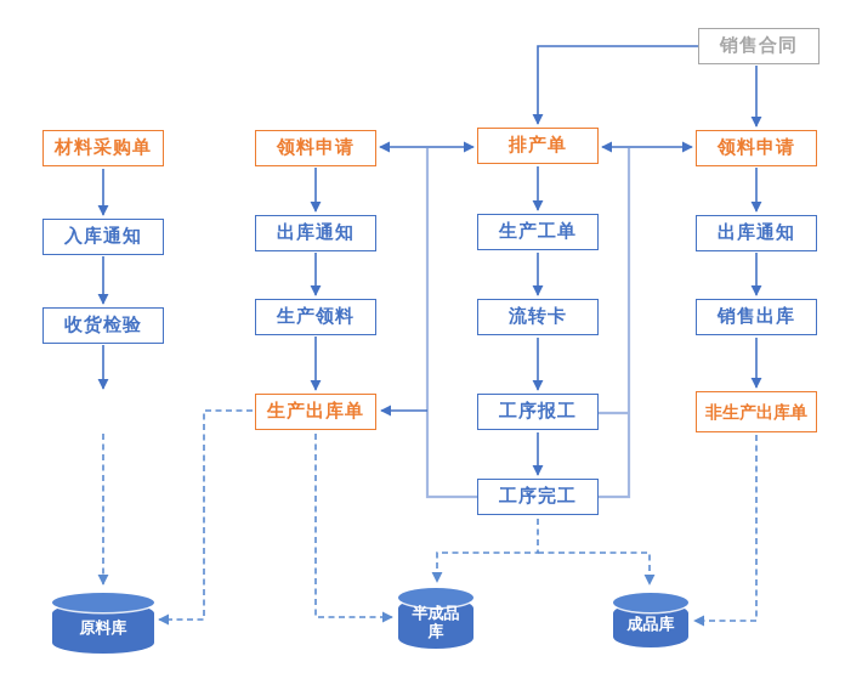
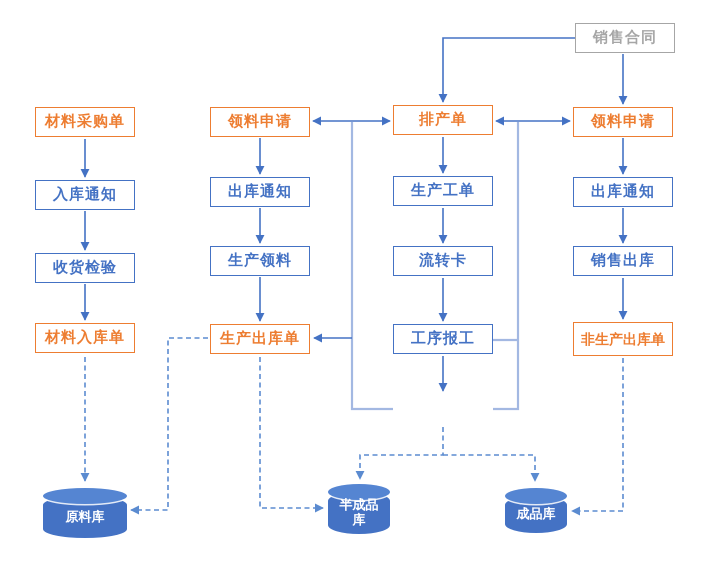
  销售合同
  材料采购单
  入库通知
  收货检验
+ 材料入库单
  领料申请
  出库通知
  生产领料
  生产出库单
  排产单
  生产工单
  流转卡
  工序报工
- 工序完工
  领料申请
  出库通知
  销售出库
  非生产出库单
  原料库
  半成品库
  成品库
